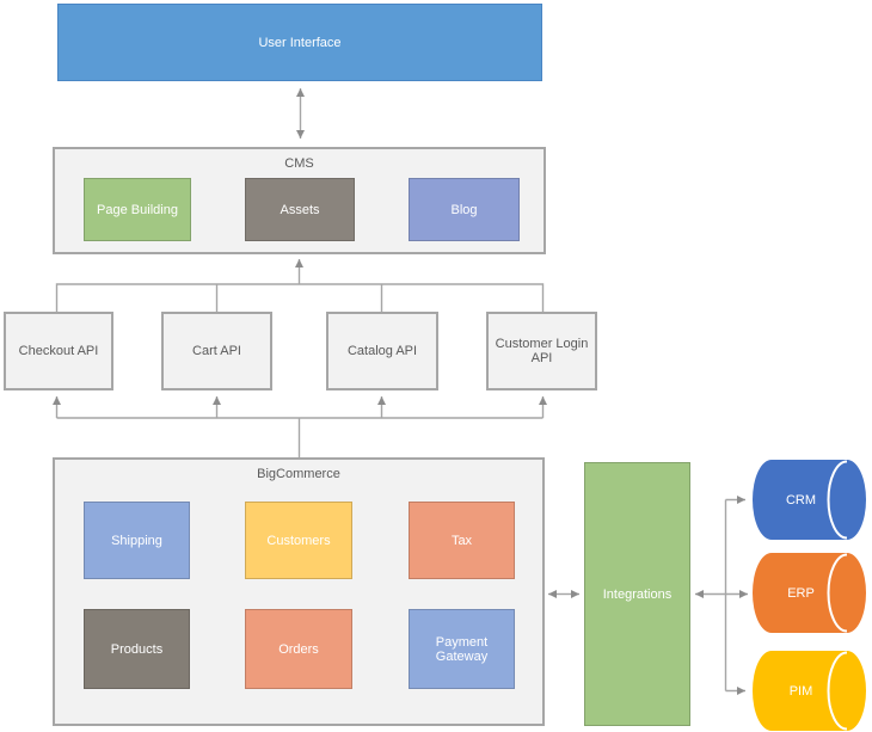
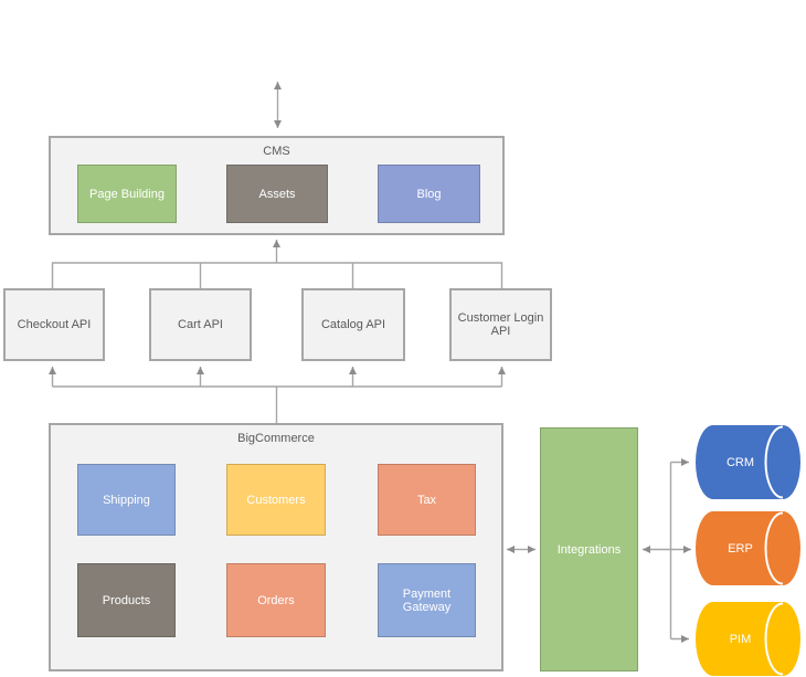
- User Interface
  CMS
  Page Building
  Assets
  Blog
  Checkout API
  Cart API
  Catalog API
  Customer Login API
  BigCommerce
  Shipping
  Customers
  Tax
  Products
  Orders
  Payment Gateway
  Integrations
  CRM
  ERP
  PIM
